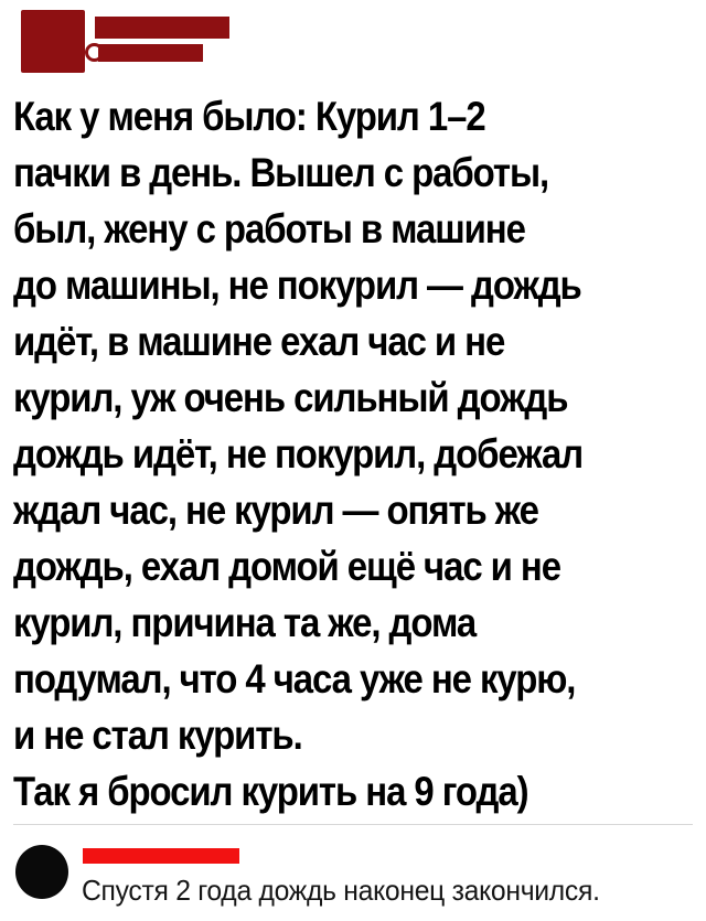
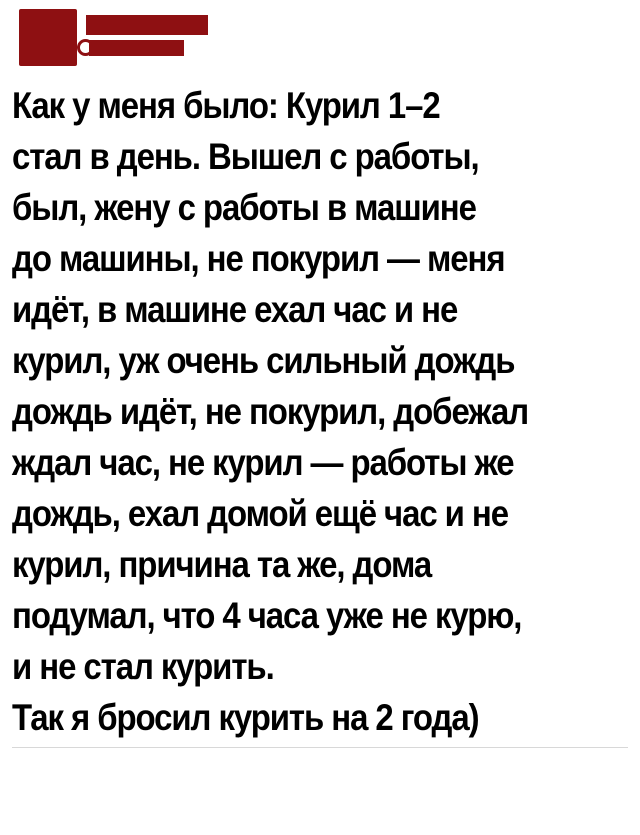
  Как у меня было: Курил 1–2
- пачки в день. Вышел с работы,
+ стал в день. Вышел с работы,
  был, жену с работы в машине
- до машины, не покурил — дождь
+ до машины, не покурил — меня
  идёт, в машине ехал час и не
  курил, уж очень сильный дождь
  дождь идёт, не покурил, добежал
- ждал час, не курил — опять же
+ ждал час, не курил — работы же
  дождь, ехал домой ещё час и не
  курил, причина та же, дома
  подумал, что 4 часа уже не курю,
  и не стал курить.
- Так я бросил курить на 9 года)
+ Так я бросил курить на 2 года)
- Спустя 2 года дождь наконец закончился.
